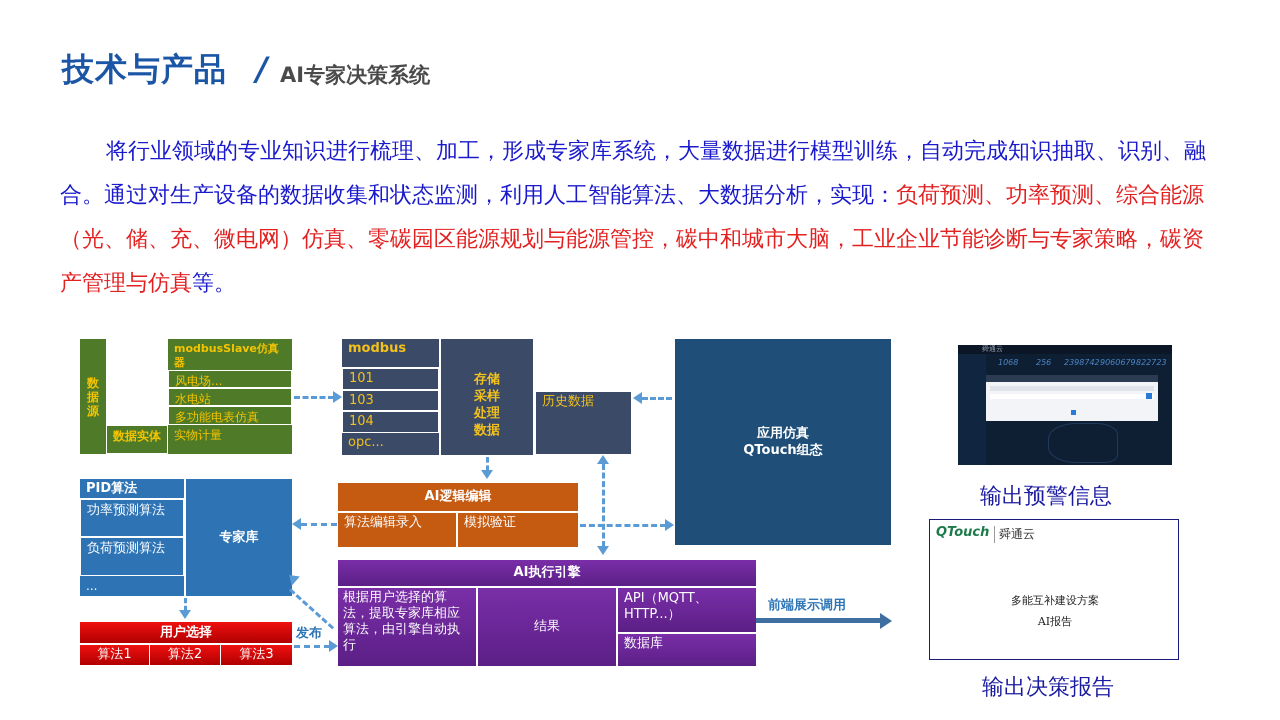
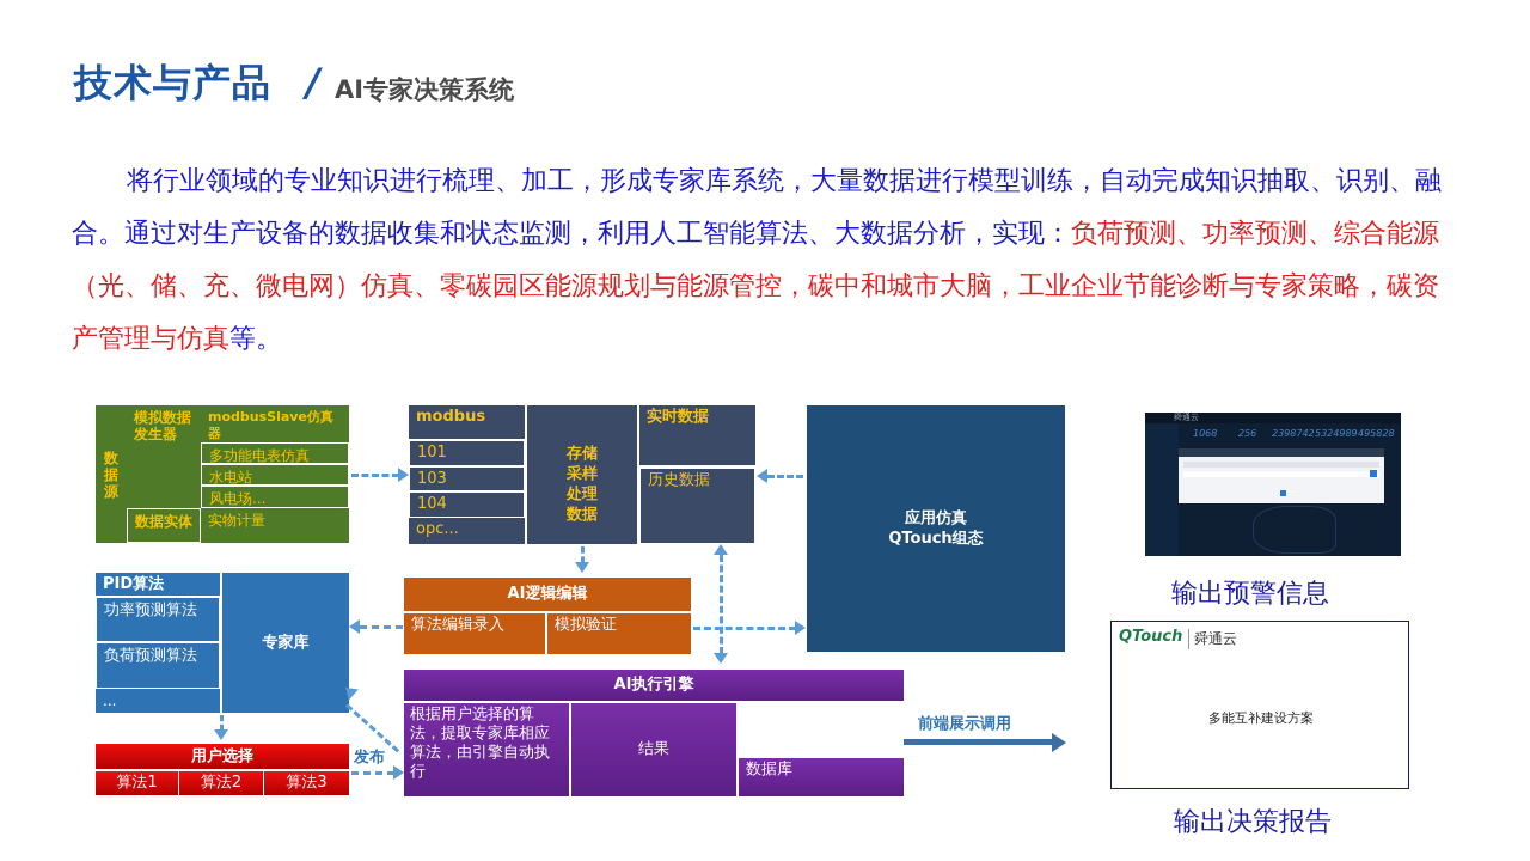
  技术与产品
  /
  AI专家决策系统
  将行业领域的专业知识进行梳理、加工，形成专家库系统，大量数据进行模型训练，自动完成知识抽取、识别、融合。通过对生产设备的数据收集和状态监测，利用人工智能算法、大数据分析，实现：负荷预测、功率预测、综合能源（光、储、充、微电网）仿真、零碳园区能源规划与能源管控，碳中和城市大脑，工业企业节能诊断与专家策略，碳资产管理与仿真等。
  数据源
+ 模拟数据发生器
  数据实体
  modbusSlave仿真器
- 风电场...
+ 多功能电表仿真
  水电站
- 多功能电表仿真
+ 风电场...
  实物计量
  modbus
  101
  103
  104
  opc...
  存储
  采样
  处理
  数据
+ 实时数据
  历史数据
  应用仿真
  QTouch组态
  PID算法
  功率预测算法
  负荷预测算法
  ...
  专家库
  AI逻辑编辑
  算法编辑录入
  模拟验证
  用户选择
  算法1
  算法2
  算法3
  发布
  AI执行引擎
  根据用户选择的算法，提取专家库相应算法，由引擎自动执行
  结果
- API（MQTT、HTTP...）
  数据库
  前端展示调用
  舜通云
  1068
  256
  2398742
- 9060679
+ 5324989
- 822723
+ 495828
  输出预警信息
  QTouch
  舜通云
  多能互补建设方案
- AI报告
  输出决策报告
